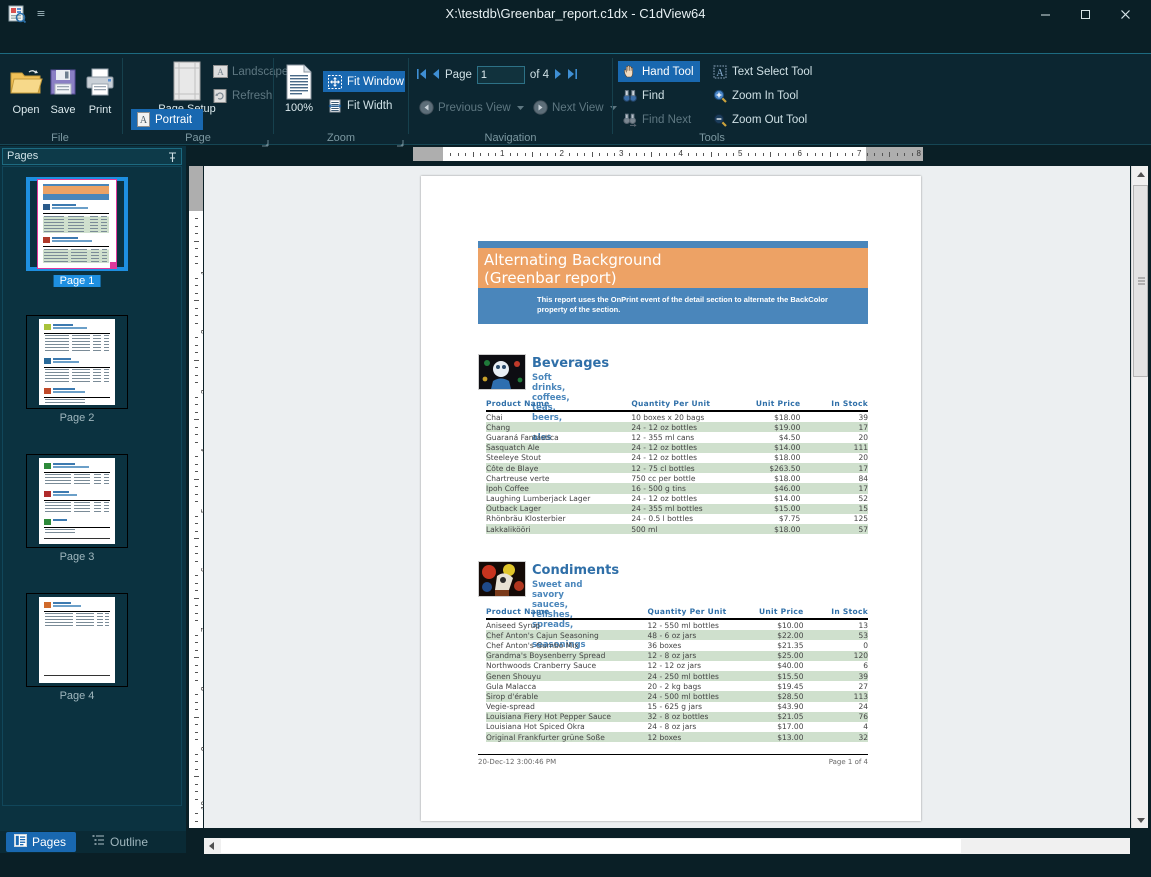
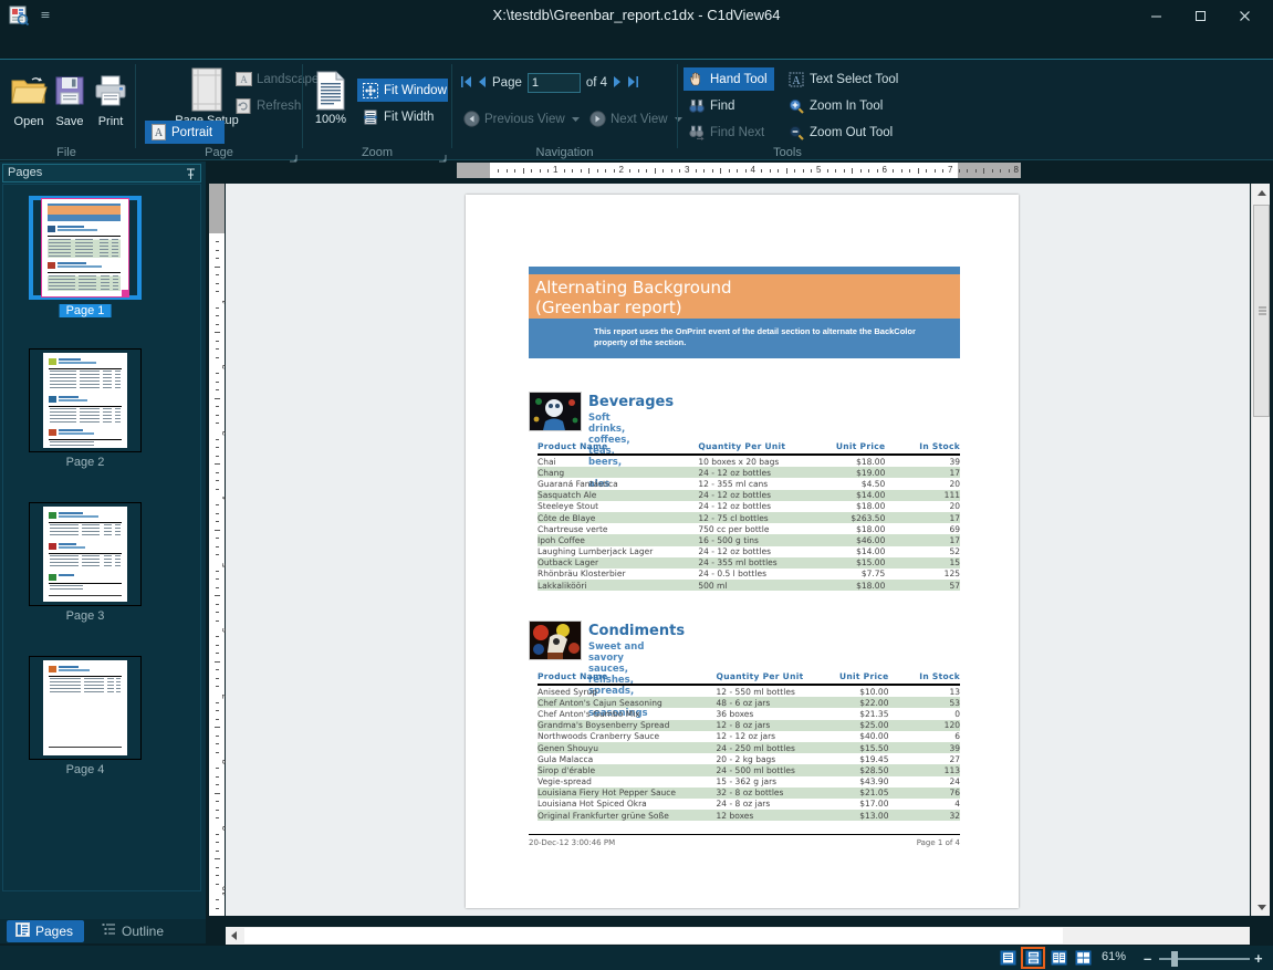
  ≡
  X:\testdb\Greenbar_report.c1dx - C1dView64
  Open
  Save
  Print
  File
  A
  Portrait
  A
  Landscpe
  Refresh
  Page
  100%
  Fit Window
  Fit Width
  Zoom
  Page
  1
  of 4
  Previous View
  Next View
  Navigation
  Hand Tool
  Find
  Find Next
  A
  Text Select Tool
  Zoom In Tool
  Zoom Out Tool
  Tools
  Pages
  Page 1
  Page 2
  Page 3
  Page 4
  Pages
  Outline
  1
  2
  3
  4
  5
  6
  7
  8
  Alternating Background
  (Greenbar report)
  This report uses the OnPrint event of the detail section to alternate the BackColor property of the section.
  Beverages
  Soft drinks, coffees, teas, beers, ales
  Product Name	Quantity Per Unit	Unit Price	In Stock
  Chai	10 boxes x 20 bags	$18.00	39
  Chang	24 - 12 oz bottles	$19.00	17
  Guaraná Fantástica	12 - 355 ml cans	$4.50	20
  Sasquatch Ale	24 - 12 oz bottles	$14.00	111
  Steeleye Stout	24 - 12 oz bottles	$18.00	20
  Côte de Blaye	12 - 75 cl bottles	$263.50	17
- Chartreuse verte	750 cc per bottle	$18.00	84
+ Chartreuse verte	750 cc per bottle	$18.00	69
  Ipoh Coffee	16 - 500 g tins	$46.00	17
  Laughing Lumberjack Lager	24 - 12 oz bottles	$14.00	52
  Outback Lager	24 - 355 ml bottles	$15.00	15
  Rhönbräu Klosterbier	24 - 0.5 l bottles	$7.75	125
  Lakkalikööri	500 ml	$18.00	57
  Condiments
  Sweet and savory sauces, relishes, spreads, seasonings
  Product Name	Quantity Per Unit	Unit Price	In Stock
  Aniseed Syrup	12 - 550 ml bottles	$10.00	13
  Chef Anton's Cajun Seasoning	48 - 6 oz jars	$22.00	53
  Chef Anton's Gumbo Mix	36 boxes	$21.35	0
  Grandma's Boysenberry Spread	12 - 8 oz jars	$25.00	120
  Northwoods Cranberry Sauce	12 - 12 oz jars	$40.00	6
  Genen Shouyu	24 - 250 ml bottles	$15.50	39
  Gula Malacca	20 - 2 kg bags	$19.45	27
  Sirop d'érable	24 - 500 ml bottles	$28.50	113
- Vegie-spread	15 - 625 g jars	$43.90	24
+ Vegie-spread	15 - 362 g jars	$43.90	24
  Louisiana Fiery Hot Pepper Sauce	32 - 8 oz bottles	$21.05	76
  Louisiana Hot Spiced Okra	24 - 8 oz jars	$17.00	4
  Original Frankfurter grüne Soße	12 boxes	$13.00	32
  20-Dec-12 3:00:46 PM
  Page 1 of 4
+ 61%
+ –
+ +
